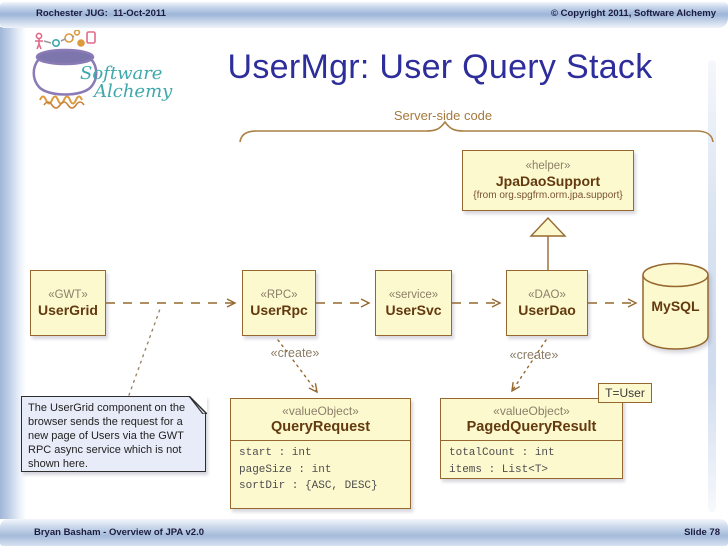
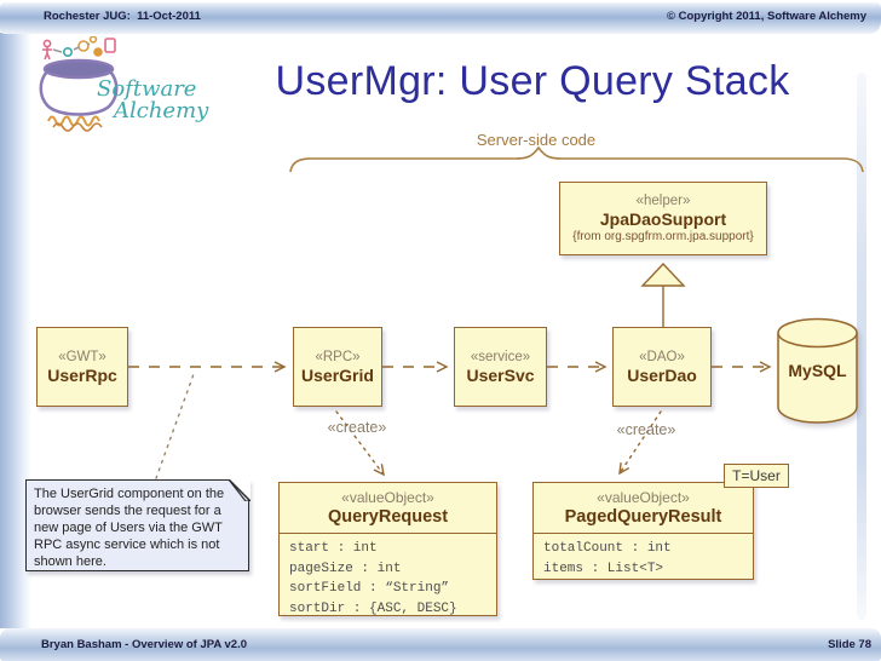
  Rochester JUG: 11-Oct-2011
  © Copyright 2011, Software Alchemy
  Bryan Basham - Overview of JPA v2.0
  Slide 78
  Software
  Alchemy
  UserMgr: User Query Stack
  Server-side code
  «helper»
  JpaDaoSupport
  {from org.spgfrm.orm.jpa.support}
  «GWT»
- UserGrid
+ UserRpc
  «RPC»
- UserRpc
+ UserGrid
  «service»
  UserSvc
  «DAO»
  UserDao
  MySQL
  «create»
  «create»
  «valueObject»
  QueryRequest
  start : int
  pageSize : int
+ sortField : “String”
  sortDir : {ASC, DESC}
  «valueObject»
  PagedQueryResult
  totalCount : int
  items : List<T>
  T=User
  The UserGrid component on the browser sends the request for a new page of Users via the GWT RPC async service which is not shown here.
